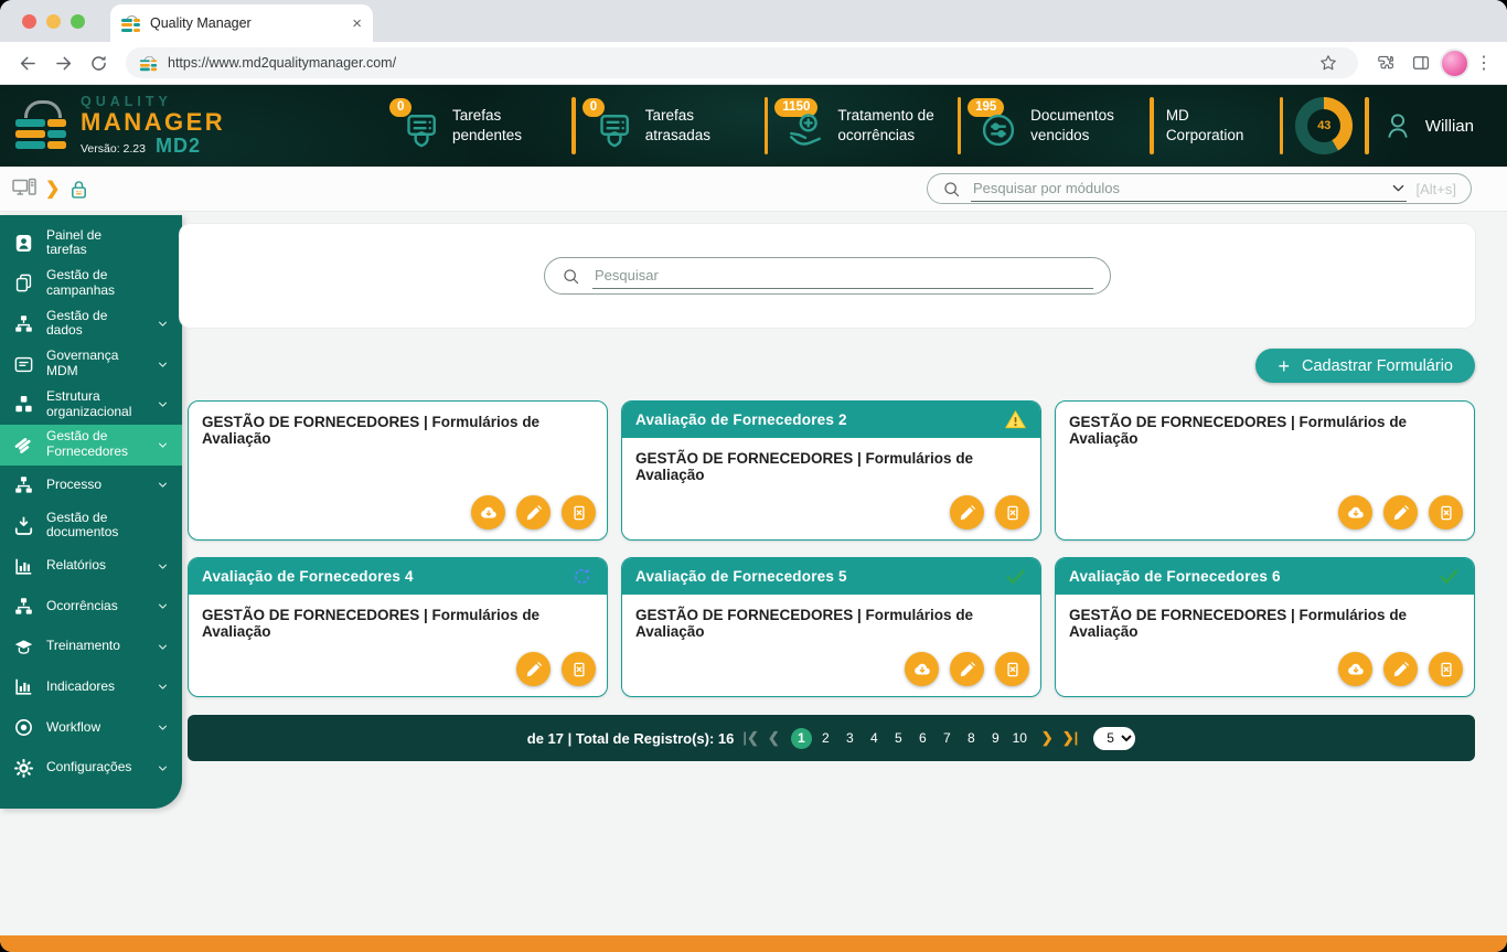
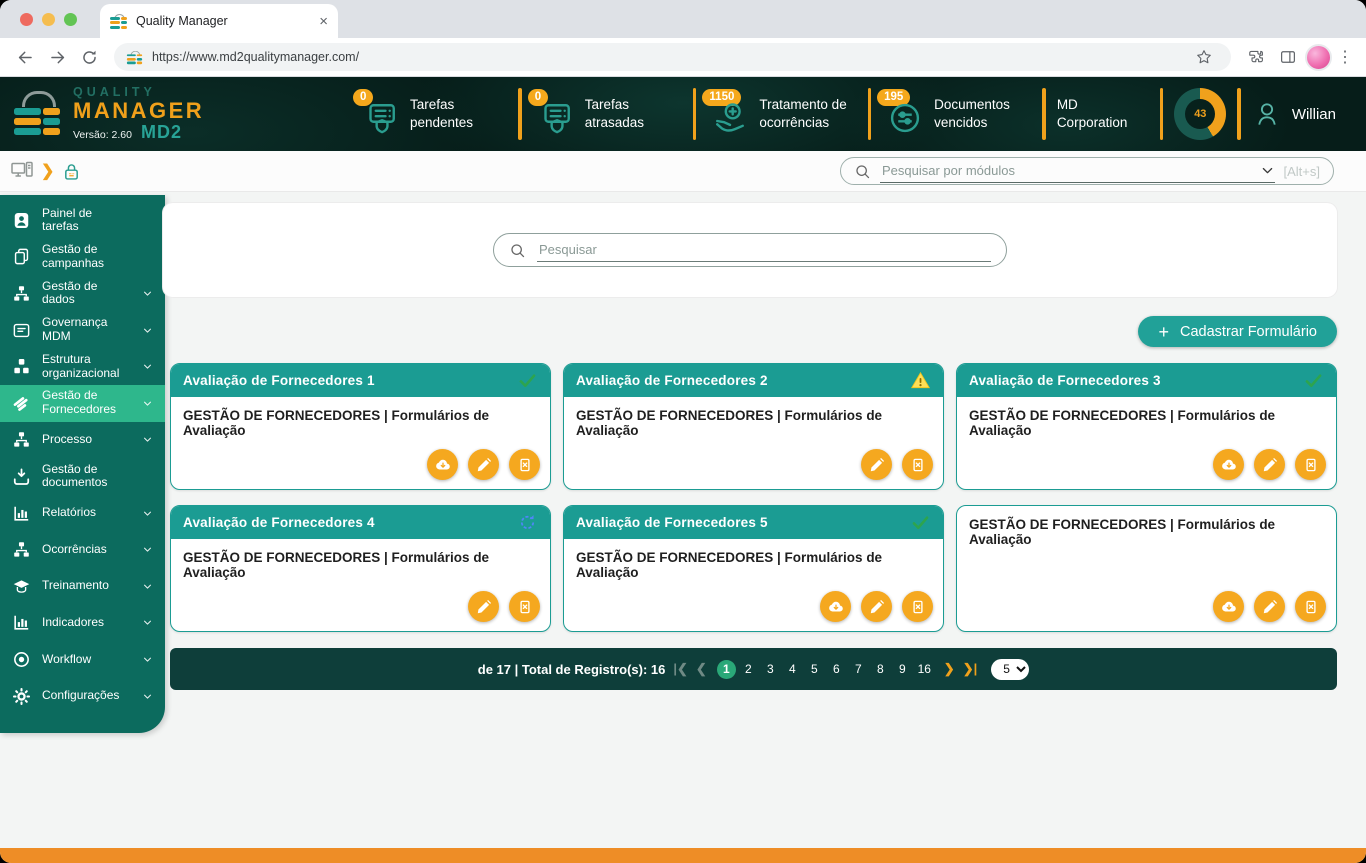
  Quality Manager
  ×
  https://www.md2qualitymanager.com/
  ⋮
  QUALITY
  MANAGER
- Versão: 2.23
+ Versão: 2.60
  MD2
  0
  Tarefas pendentes
  0
  Tarefas atrasadas
  1150
  Tratamento de ocorrências
  195
  Documentos vencidos
  MD Corporation
  43
  Willian
  ❯
  Pesquisar por módulos
  [Alt+s]
  Painel de tarefas
  Gestão de campanhas
  Gestão de dados
  Governança MDM
  Estrutura organizacional
  Gestão de Fornecedores
  Processo
  Gestão de documentos
  Relatórios
  Ocorrências
  Treinamento
  Indicadores
  Workflow
  Configurações
  Pesquisar
  +
  Cadastrar Formulário
+ Avaliação de Fornecedores 1
  GESTÃO DE FORNECEDORES | Formulários de Avaliação
  Avaliação de Fornecedores 2
  GESTÃO DE FORNECEDORES | Formulários de Avaliação
+ Avaliação de Fornecedores 3
  GESTÃO DE FORNECEDORES | Formulários de Avaliação
  Avaliação de Fornecedores 4
  GESTÃO DE FORNECEDORES | Formulários de Avaliação
  Avaliação de Fornecedores 5
  GESTÃO DE FORNECEDORES | Formulários de Avaliação
- Avaliação de Fornecedores 6
  GESTÃO DE FORNECEDORES | Formulários de Avaliação
  de 17 | Total de Registro(s): 16
  |❮
  ❮
  1
  2
  3
  4
  5
  6
  7
  8
  9
- 10
+ 16
  ❯
  ❯|
  5
